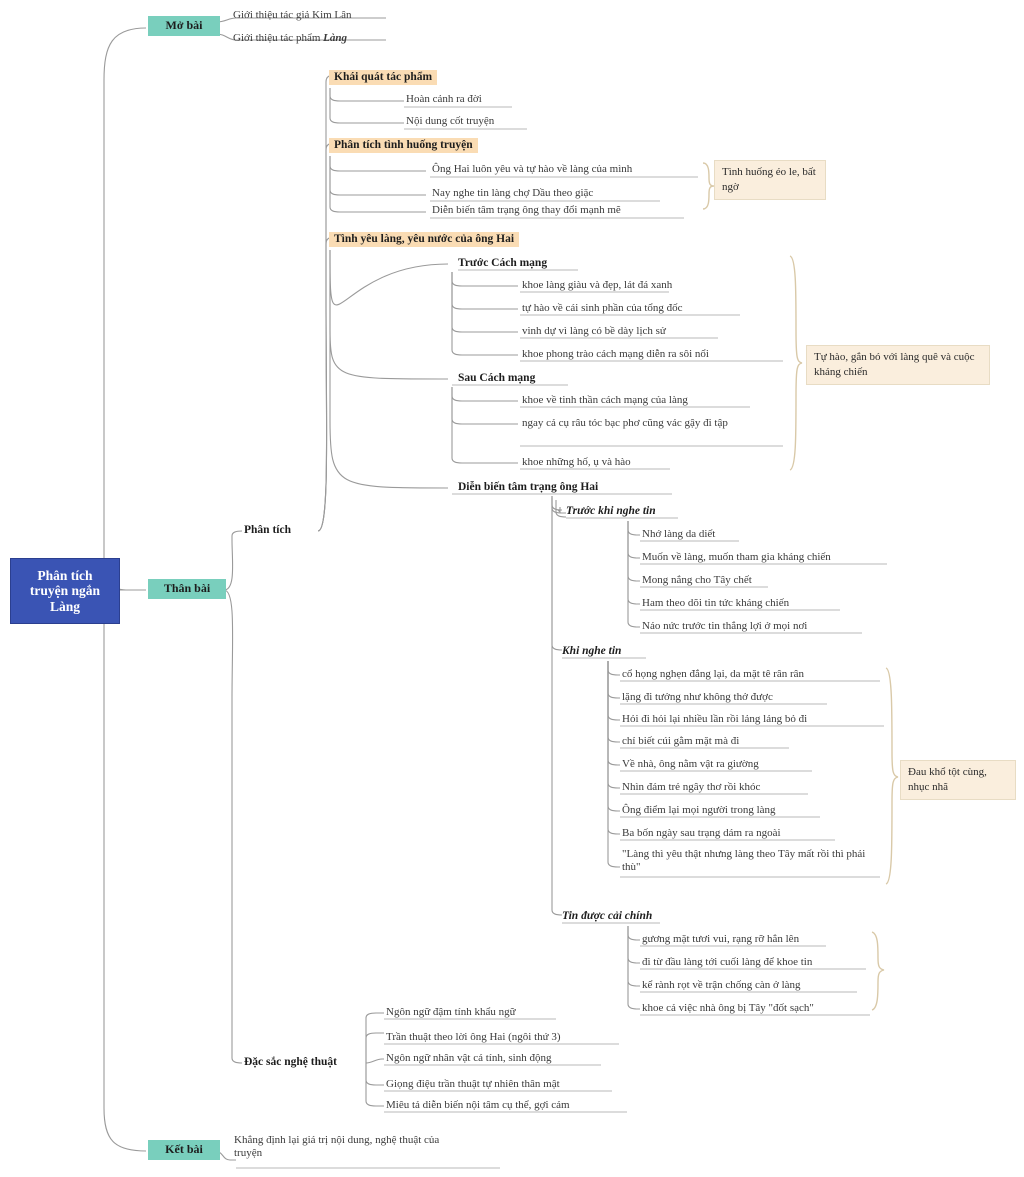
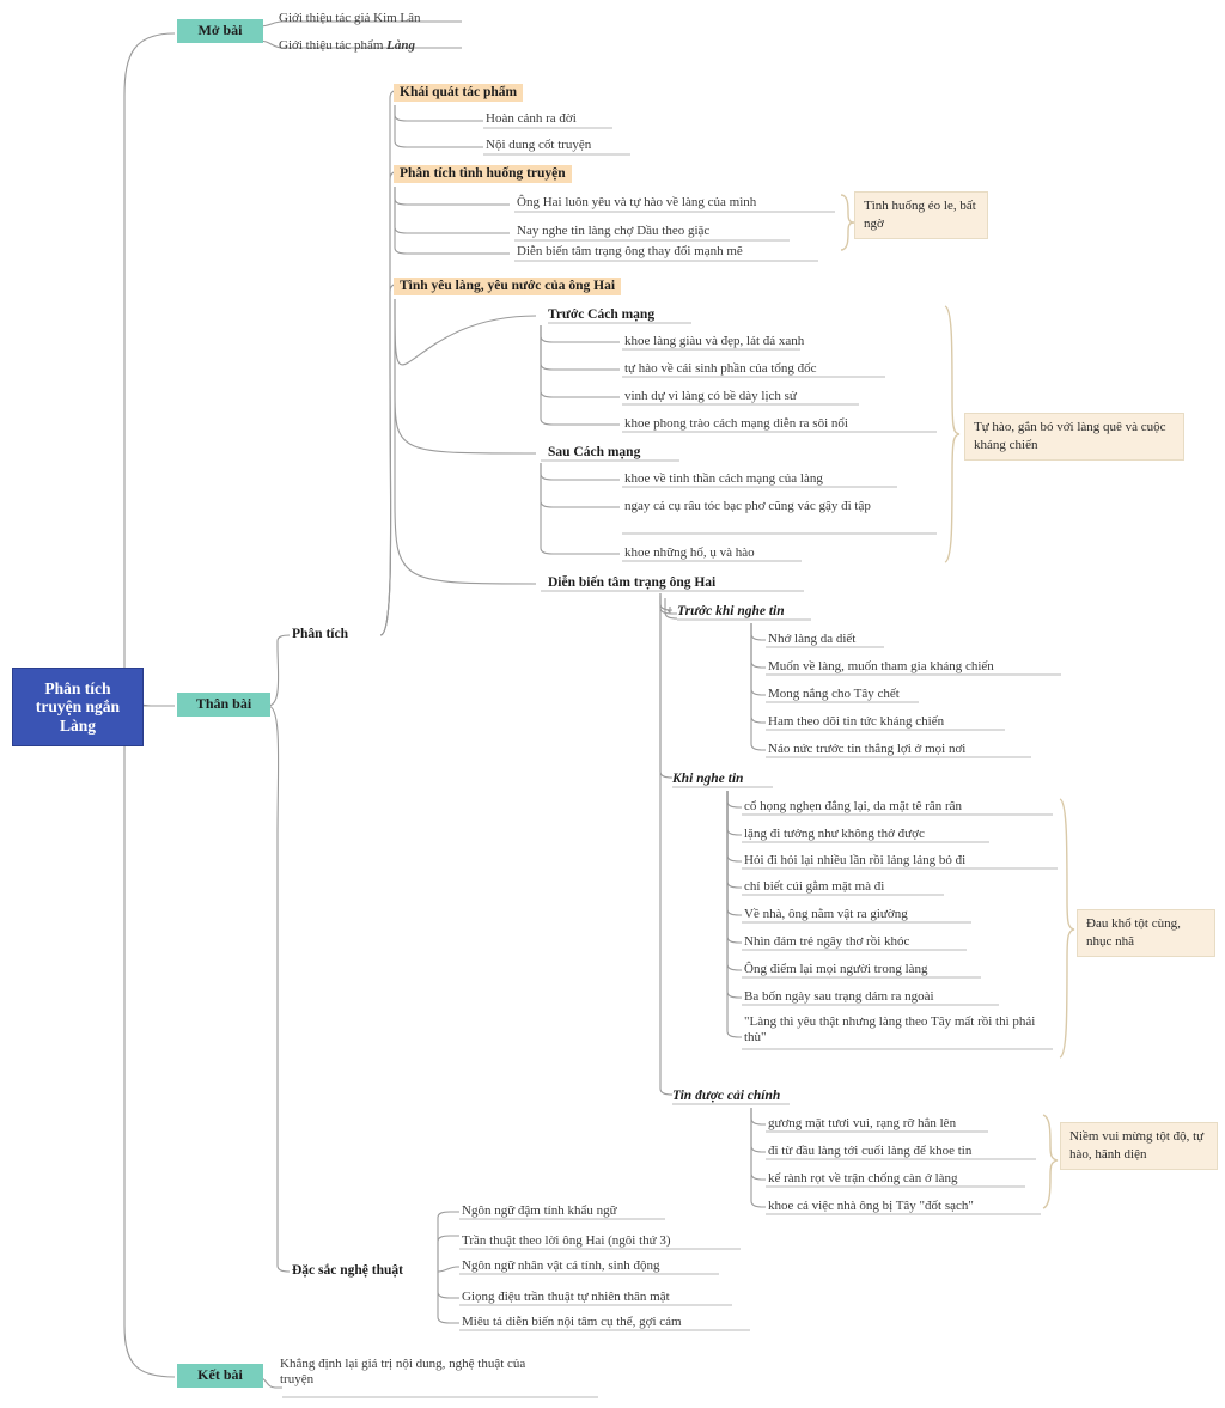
  Phân tích
  truyện ngắn
  Làng
  Mở bài
  Giới thiệu tác giả Kim Lân
  Giới thiệu tác phẩm Làng
  Thân bài
  Phân tích
  Đặc sắc nghệ thuật
  Khái quát tác phẩm
  Hoàn cảnh ra đời
  Nội dung cốt truyện
  Phân tích tình huống truyện
  Ông Hai luôn yêu và tự hào về làng của mình
  Nay nghe tin làng chợ Dầu theo giặc
  Diễn biến tâm trạng ông thay đổi mạnh mẽ
  Tình huống éo le, bất ngờ
  Tình yêu làng, yêu nước của ông Hai
  Trước Cách mạng
  khoe làng giàu và đẹp, lát đá xanh
  tự hào về cái sinh phần của tổng đốc
  vinh dự vì làng có bề dày lịch sử
  khoe phong trào cách mạng diễn ra sôi nổi
  Sau Cách mạng
  khoe về tinh thần cách mạng của làng
  ngay cả cụ râu tóc bạc phơ cũng vác gậy đi tập
  khoe những hố, ụ và hào
  Tự hào, gắn bó với làng quê và cuộc kháng chiến
  Diễn biến tâm trạng ông Hai
  Trước khi nghe tin
  Nhớ làng da diết
  Muốn về làng, muốn tham gia kháng chiến
  Mong nắng cho Tây chết
  Ham theo dõi tin tức kháng chiến
  Náo nức trước tin thắng lợi ở mọi nơi
  Khi nghe tin
  cổ họng nghẹn đắng lại, da mặt tê rân rân
  lặng đi tưởng như không thở được
  Hỏi đi hỏi lại nhiều lần rồi lảng lảng bỏ đi
  chỉ biết cúi gằm mặt mà đi
  Về nhà, ông nằm vật ra giường
  Nhìn đám trẻ ngây thơ rồi khóc
  Ông điểm lại mọi người trong làng
  Ba bốn ngày sau trạng dám ra ngoài
  "Làng thì yêu thật nhưng làng theo Tây mất rồi thì phải thù"
  Đau khổ tột cùng, nhục nhã
  Tin được cải chính
  gương mặt tươi vui, rạng rỡ hẳn lên
  đi từ đầu làng tới cuối làng để khoe tin
  kể rành rọt về trận chống càn ở làng
  khoe cả việc nhà ông bị Tây "đốt sạch"
+ Niềm vui mừng tột độ, tự hào, hãnh diện
  Ngôn ngữ đậm tính khẩu ngữ
  Trần thuật theo lời ông Hai (ngôi thứ 3)
  Ngôn ngữ nhân vật cá tính, sinh động
  Giọng điệu trần thuật tự nhiên thân mật
  Miêu tả diễn biến nội tâm cụ thể, gợi cảm
  Kết bài
  Khẳng định lại giá trị nội dung, nghệ thuật của truyện
